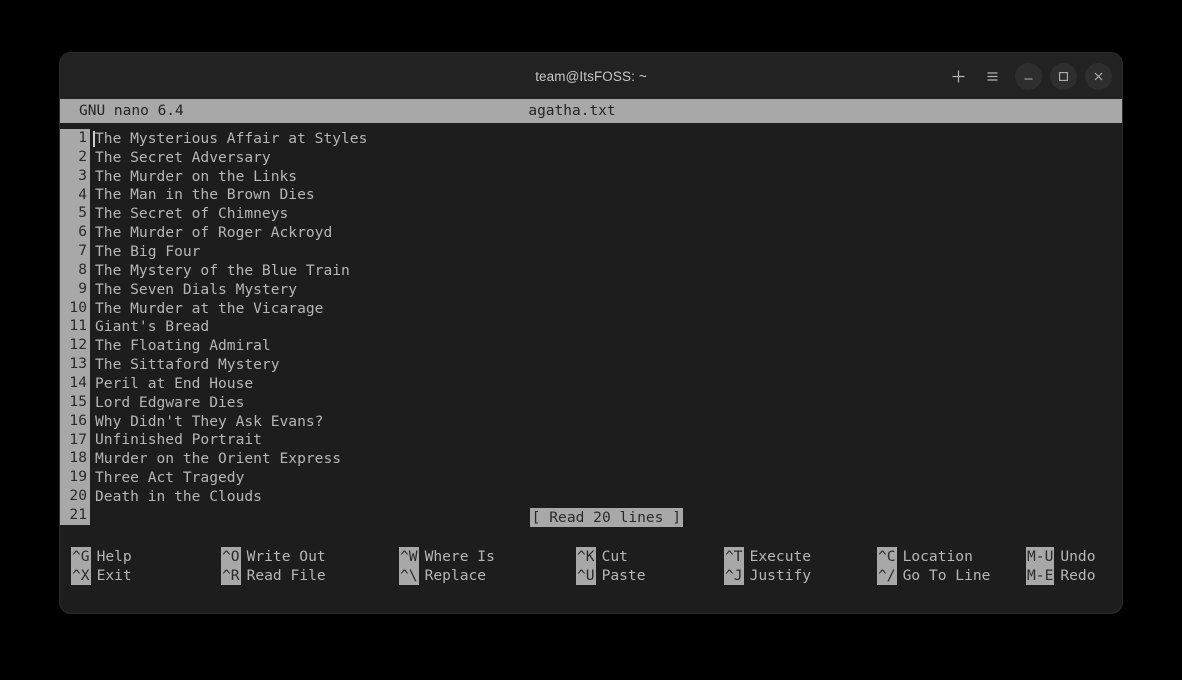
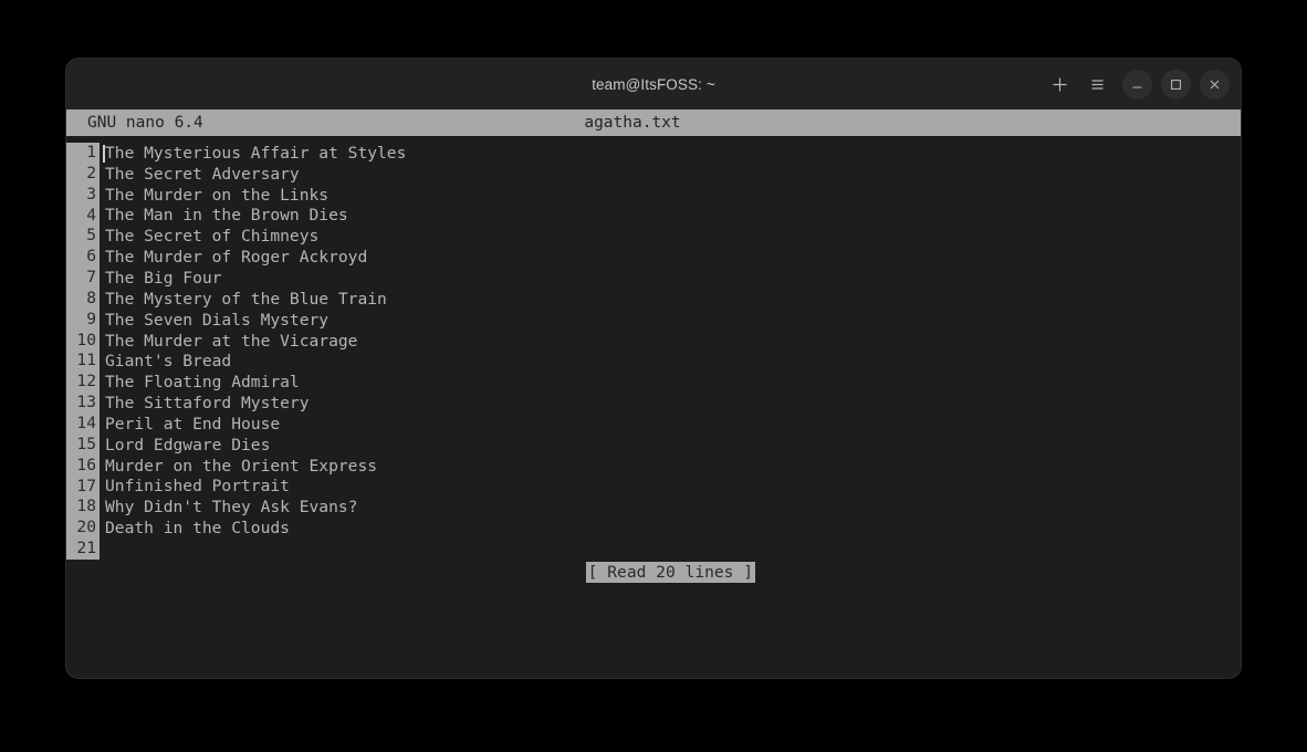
  team@ItsFOSS: ~
  GNU nano 6.4
  agatha.txt
  1
  The Mysterious Affair at Styles
  2
  The Secret Adversary
  3
  The Murder on the Links
  4
  The Man in the Brown Dies
  5
  The Secret of Chimneys
  6
  The Murder of Roger Ackroyd
  7
  The Big Four
  8
  The Mystery of the Blue Train
  9
  The Seven Dials Mystery
  10
  The Murder at the Vicarage
  11
  Giant's Bread
  12
  The Floating Admiral
  13
  The Sittaford Mystery
  14
  Peril at End House
  15
  Lord Edgware Dies
  16
- Why Didn't They Ask Evans?
+ Murder on the Orient Express
  17
  Unfinished Portrait
  18
- Murder on the Orient Express
+ Why Didn't They Ask Evans?
- 19
- Three Act Tragedy
  20
  Death in the Clouds
  21
  [ Read 20 lines ]
- ^G
- Help
- ^O
- Write Out
- ^W
- Where Is
- ^K
- Cut
- ^T
- Execute
- ^C
- Location
- M-U
- Undo
- ^X
- Exit
- ^R
- Read File
- ^\
- Replace
- ^U
- Paste
- ^J
- Justify
- ^/
- Go To Line
- M-E
- Redo
